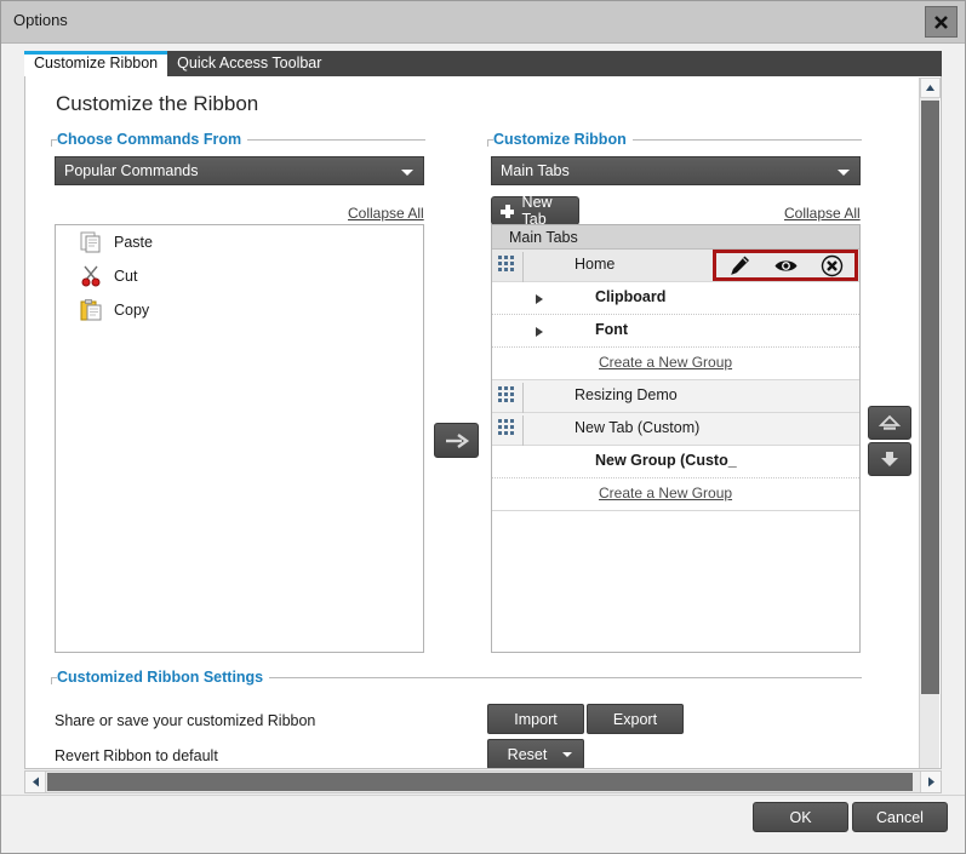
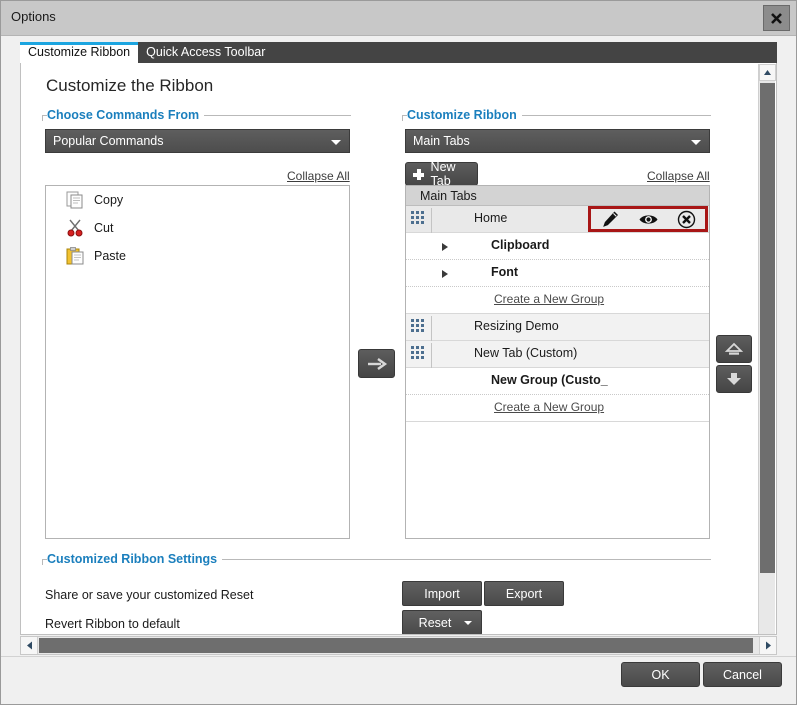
  Options
  Customize Ribbon Quick Access Toolbar
  Customize the Ribbon
  Choose Commands From
  Popular Commands
  Collapse All
- Paste
+ Copy
  Cut
- Copy
+ Paste
  Customize Ribbon
  Main Tabs
  New Tab
  Collapse All
  Main Tabs
  Home
  Clipboard
  Font
  Create a New Group
  Resizing Demo
  New Tab (Custom)
  New Group (Custo_
  Create a New Group
  Customized Ribbon Settings
- Share or save your customized Ribbon
+ Share or save your customized Reset
  Import
  Export
  Revert Ribbon to default
  Reset
  OK
  Cancel
